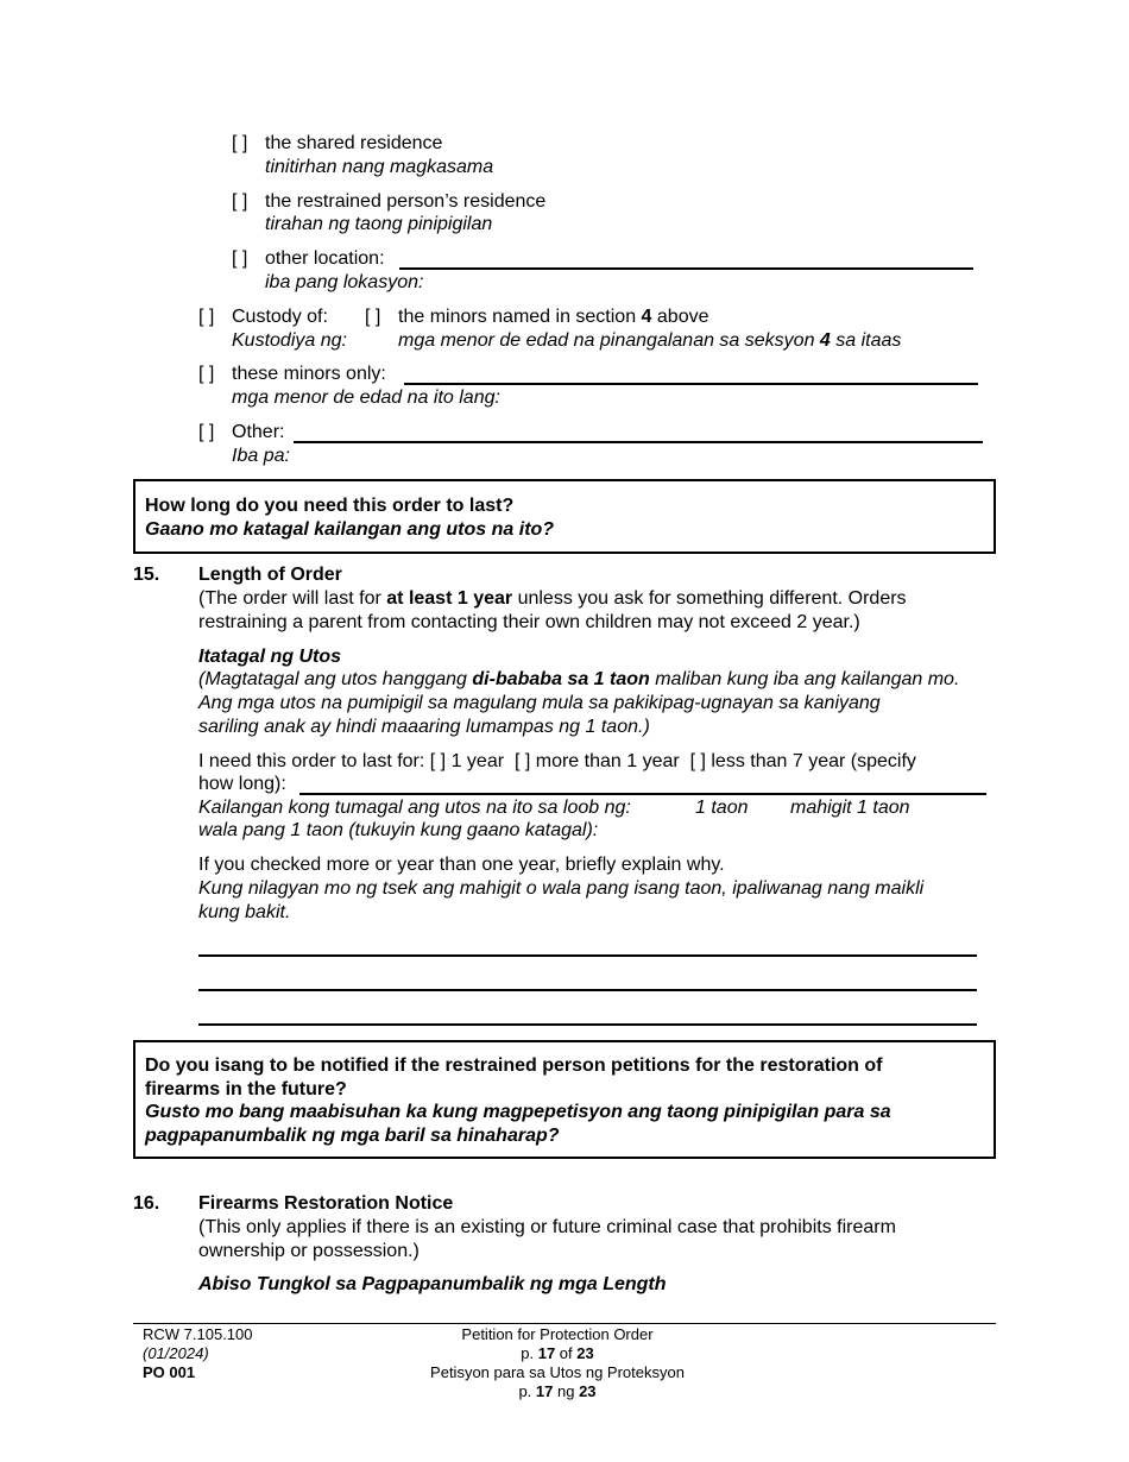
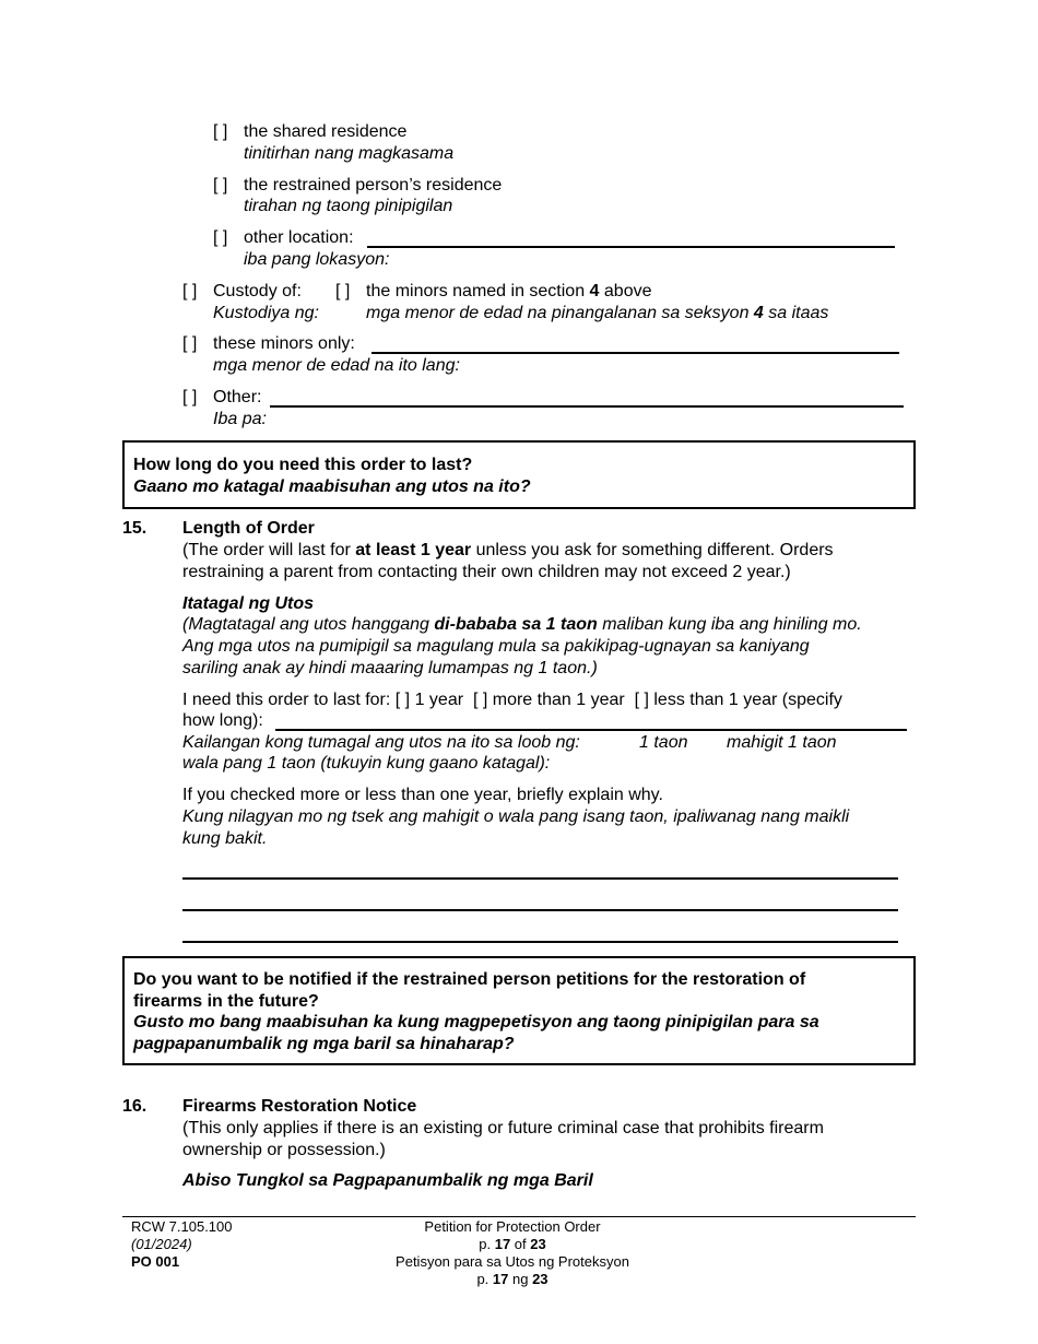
  [ ] the shared residence
  tinitirhan nang magkasama
  [ ] the restrained person’s residence
  tirahan ng taong pinipigilan
  [ ] other location:
  iba pang lokasyon:
  [ ] Custody of:
  [ ] the minors named in section 4 above
  Kustodiya ng:
  mga menor de edad na pinangalanan sa seksyon 4 sa itaas
  [ ] these minors only:
  mga menor de edad na ito lang:
  [ ] Other:
  Iba pa:
  How long do you need this order to last?
- Gaano mo katagal kailangan ang utos na ito?
+ Gaano mo katagal maabisuhan ang utos na ito?
  15.
  Length of Order
  (The order will last for at least 1 year unless you ask for something different. Orders
  restraining a parent from contacting their own children may not exceed 2 year.)
  Itatagal ng Utos
- (Magtatagal ang utos hanggang di-bababa sa 1 taon maliban kung iba ang kailangan mo.
+ (Magtatagal ang utos hanggang di-bababa sa 1 taon maliban kung iba ang hiniling mo.
  Ang mga utos na pumipigil sa magulang mula sa pakikipag-ugnayan sa kaniyang
  sariling anak ay hindi maaaring lumampas ng 1 taon.)
- I need this order to last for: [ ] 1 year [ ] more than 1 year [ ] less than 7 year (specify
+ I need this order to last for: [ ] 1 year [ ] more than 1 year [ ] less than 1 year (specify
  how long):
  Kailangan kong tumagal ang utos na ito sa loob ng:
  1 taon
  mahigit 1 taon
  wala pang 1 taon (tukuyin kung gaano katagal):
- If you checked more or year than one year, briefly explain why.
+ If you checked more or less than one year, briefly explain why.
  Kung nilagyan mo ng tsek ang mahigit o wala pang isang taon, ipaliwanag nang maikli
  kung bakit.
- Do you isang to be notified if the restrained person petitions for the restoration of
+ Do you want to be notified if the restrained person petitions for the restoration of
  firearms in the future?
  Gusto mo bang maabisuhan ka kung magpepetisyon ang taong pinipigilan para sa
  pagpapanumbalik ng mga baril sa hinaharap?
  16.
  Firearms Restoration Notice
  (This only applies if there is an existing or future criminal case that prohibits firearm
  ownership or possession.)
- Abiso Tungkol sa Pagpapanumbalik ng mga Length
+ Abiso Tungkol sa Pagpapanumbalik ng mga Baril
  RCW 7.105.100
  (01/2024)
  PO 001
  Petition for Protection Order
  p. 17 of 23
  Petisyon para sa Utos ng Proteksyon
  p. 17 ng 23
